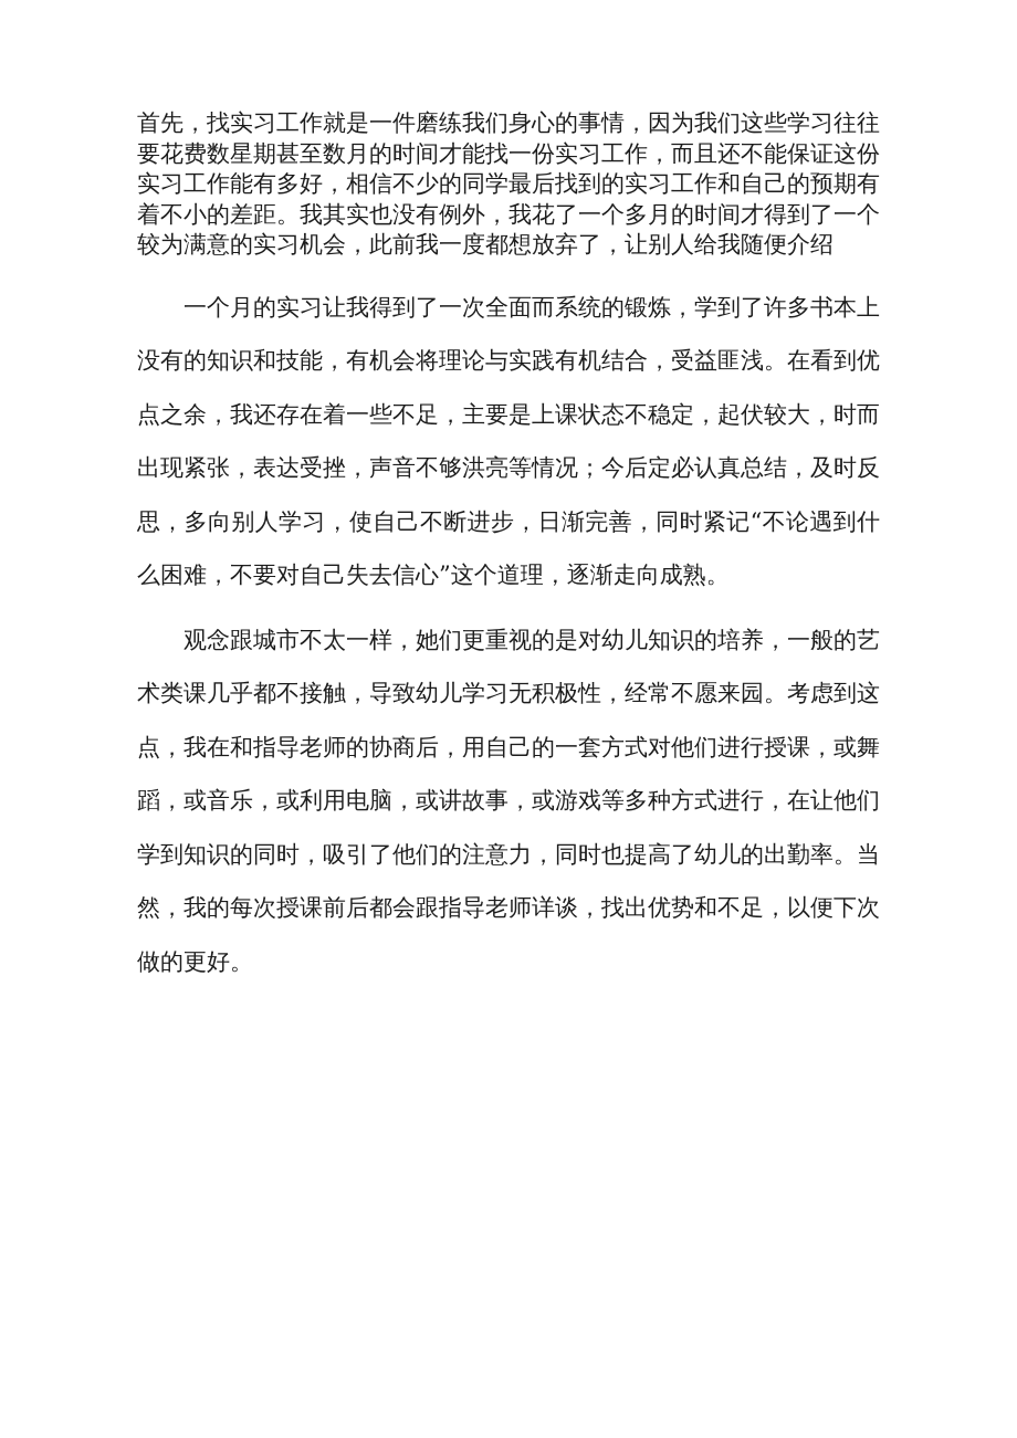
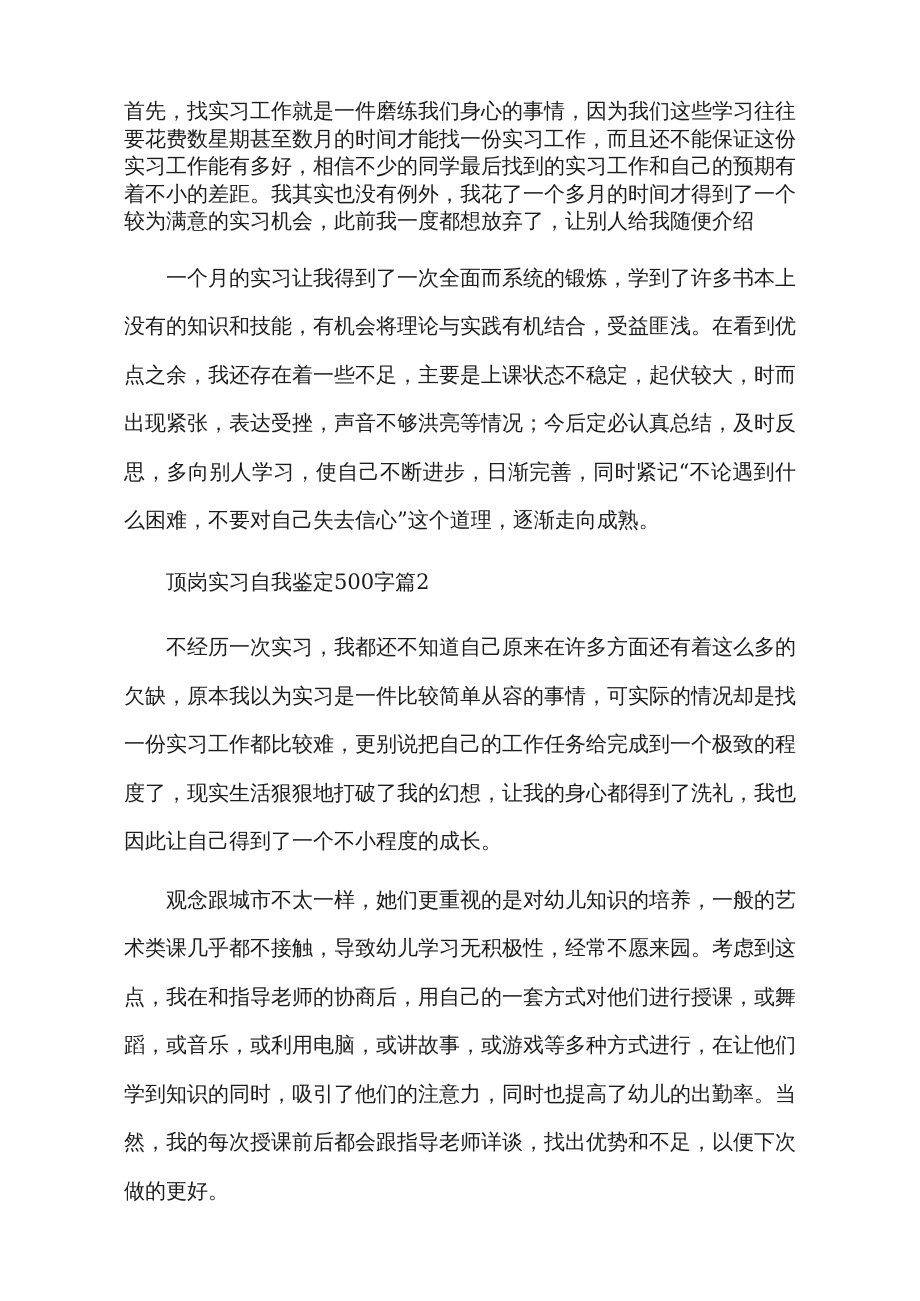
  首先，找实习工作就是一件磨练我们身心的事情，因为我们这些学习往往要花费数星期甚至数月的时间才能找一份实习工作，而且还不能保证这份实习工作能有多好，相信不少的同学最后找到的实习工作和自己的预期有着不小的差距。我其实也没有例外，我花了一个多月的时间才得到了一个较为满意的实习机会，此前我一度都想放弃了，让别人给我随便介绍
  一个月的实习让我得到了一次全面而系统的锻炼，学到了许多书本上没有的知识和技能，有机会将理论与实践有机结合，受益匪浅。在看到优点之余，我还存在着一些不足，主要是上课状态不稳定，起伏较大，时而出现紧张，表达受挫，声音不够洪亮等情况；今后定必认真总结，及时反思，多向别人学习，使自己不断进步，日渐完善，同时紧记“不论遇到什么困难，不要对自己失去信心”这个道理，逐渐走向成熟。
+ 顶岗实习自我鉴定500字篇2
+ 不经历一次实习，我都还不知道自己原来在许多方面还有着这么多的欠缺，原本我以为实习是一件比较简单从容的事情，可实际的情况却是找一份实习工作都比较难，更别说把自己的工作任务给完成到一个极致的程度了，现实生活狠狠地打破了我的幻想，让我的身心都得到了洗礼，我也因此让自己得到了一个不小程度的成长。
  观念跟城市不太一样，她们更重视的是对幼儿知识的培养，一般的艺术类课几乎都不接触，导致幼儿学习无积极性，经常不愿来园。考虑到这点，我在和指导老师的协商后，用自己的一套方式对他们进行授课，或舞蹈，或音乐，或利用电脑，或讲故事，或游戏等多种方式进行，在让他们学到知识的同时，吸引了他们的注意力，同时也提高了幼儿的出勤率。当然，我的每次授课前后都会跟指导老师详谈，找出优势和不足，以便下次做的更好。
